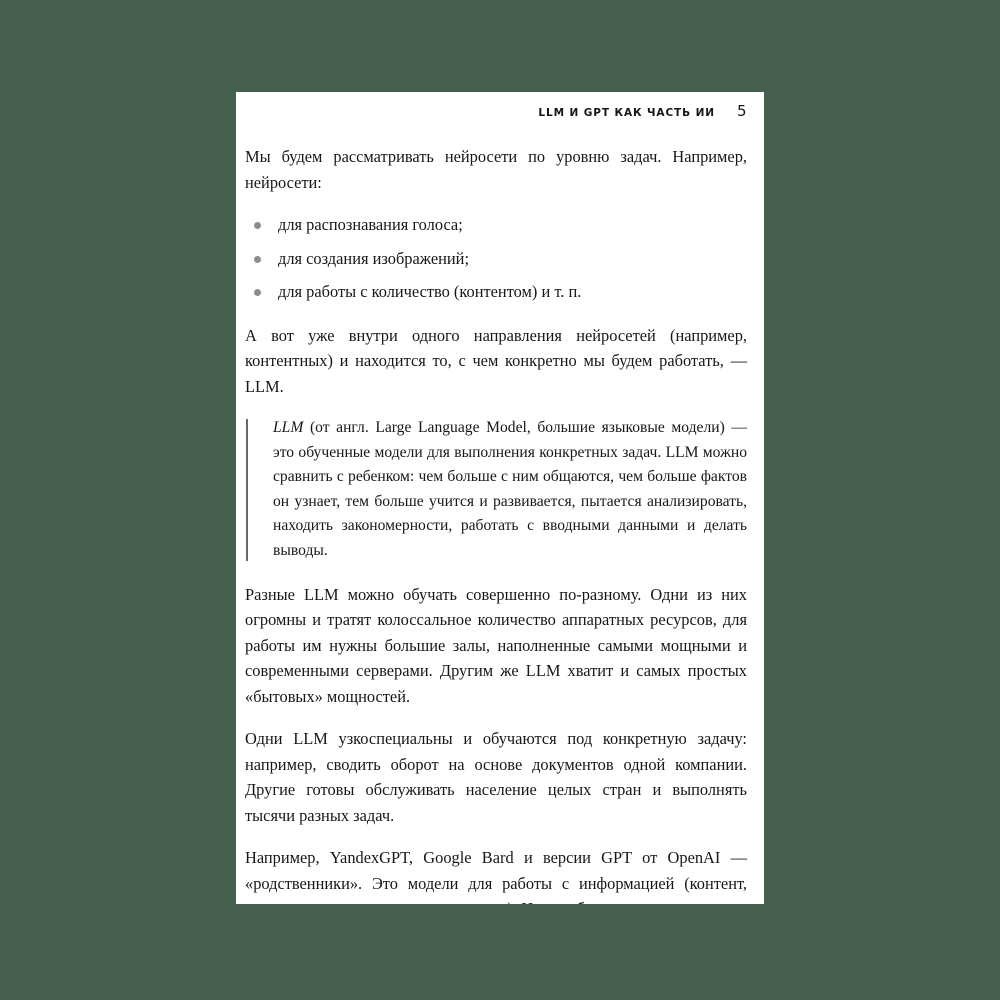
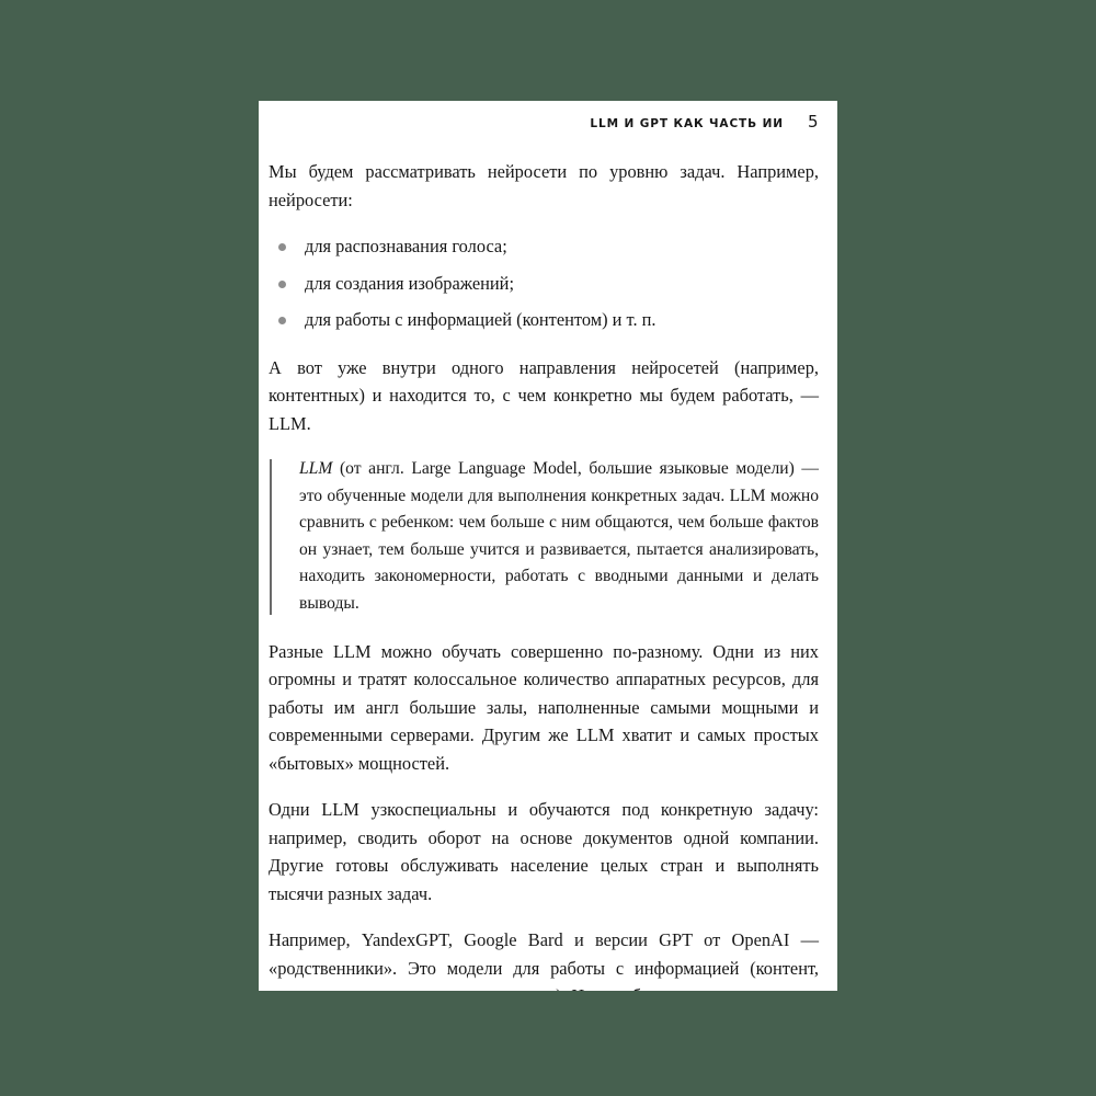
  LLM И GPT КАК ЧАСТЬ ИИ
  5
  Мы будем рассматривать нейросети по уровню задач. Например, нейросети:
  для распознавания голоса;
  для создания изображений;
- для работы с количество (контентом) и т. п.
+ для работы с информацией (контентом) и т. п.
  А вот уже внутри одного направления нейросетей (например, контентных) и находится то, с чем конкретно мы будем работать, — LLM.
  LLM (от англ. Large Language Model, большие языковые модели) — это обученные модели для выполнения конкретных задач. LLM можно сравнить с ребенком: чем больше с ним общаются, чем больше фактов он узнает, тем больше учится и развивается, пытается анализировать, находить закономерности, работать с вводными данными и делать выводы.
- Разные LLM можно обучать совершенно по-разному. Одни из них огромны и тратят колоссальное количество аппаратных ресурсов, для работы им нужны большие залы, наполненные самыми мощными и современными серверами. Другим же LLM хватит и самых простых «бытовых» мощностей.
+ Разные LLM можно обучать совершенно по-разному. Одни из них огромны и тратят колоссальное количество аппаратных ресурсов, для работы им англ большие залы, наполненные самыми мощными и современными серверами. Другим же LLM хватит и самых простых «бытовых» мощностей.
  Одни LLM узкоспециальны и обучаются под конкретную задачу: например, сводить оборот на основе документов одной компании. Другие готовы обслуживать население целых стран и выполнять тысячи разных задач.
